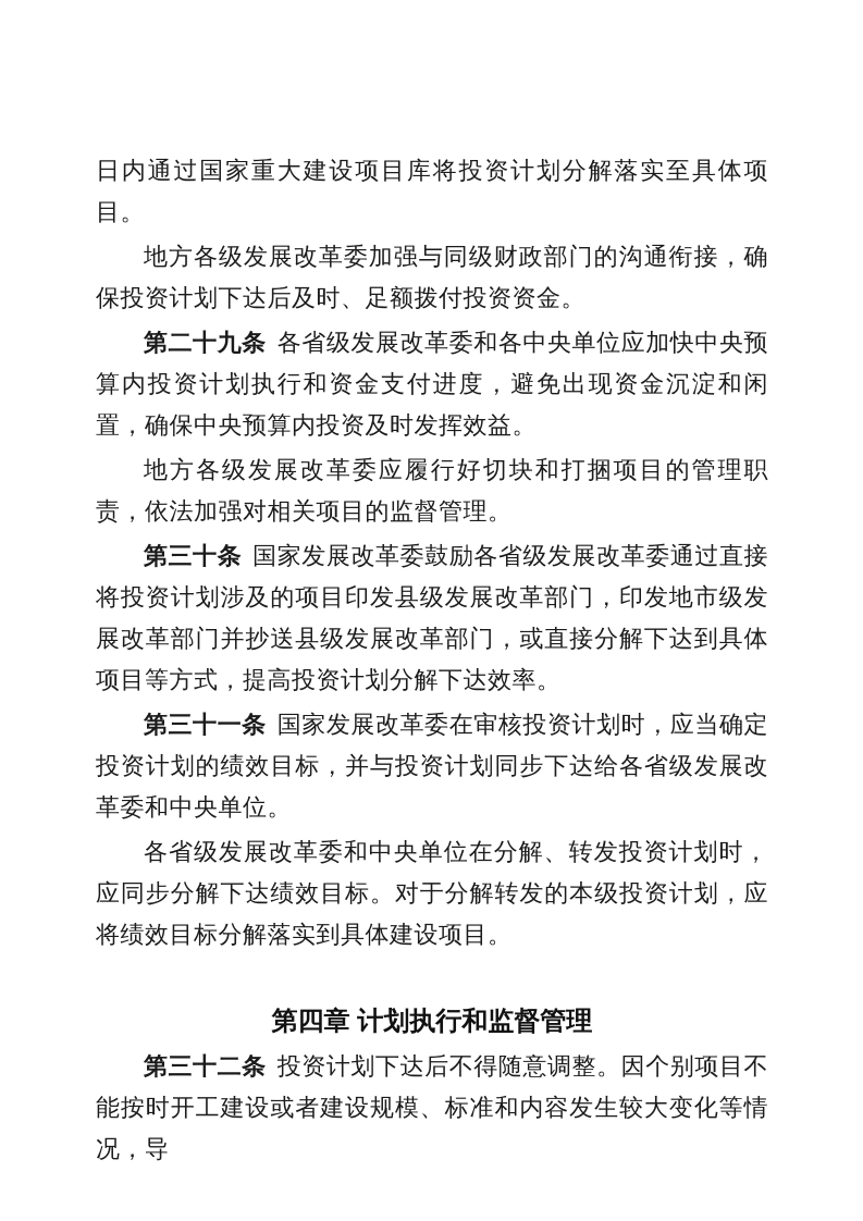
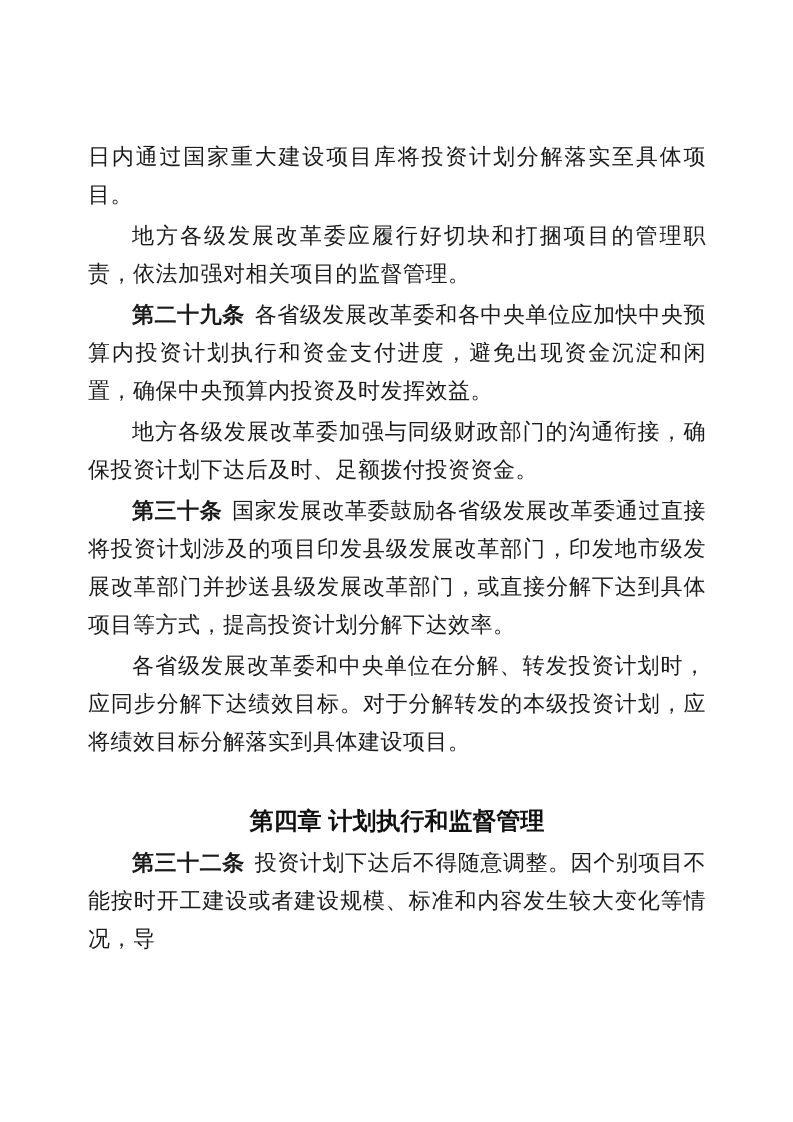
  日内通过国家重大建设项目库将投资计划分解落实至具体项目。
- 地方各级发展改革委加强与同级财政部门的沟通衔接，确保投资计划下达后及时、足额拨付投资资金。
+ 地方各级发展改革委应履行好切块和打捆项目的管理职责，依法加强对相关项目的监督管理。
  第二十九条 各省级发展改革委和各中央单位应加快中央预算内投资计划执行和资金支付进度，避免出现资金沉淀和闲置，确保中央预算内投资及时发挥效益。
- 地方各级发展改革委应履行好切块和打捆项目的管理职责，依法加强对相关项目的监督管理。
+ 地方各级发展改革委加强与同级财政部门的沟通衔接，确保投资计划下达后及时、足额拨付投资资金。
  第三十条 国家发展改革委鼓励各省级发展改革委通过直接将投资计划涉及的项目印发县级发展改革部门，印发地市级发展改革部门并抄送县级发展改革部门，或直接分解下达到具体项目等方式，提高投资计划分解下达效率。
- 第三十一条 国家发展改革委在审核投资计划时，应当确定投资计划的绩效目标，并与投资计划同步下达给各省级发展改革委和中央单位。
  各省级发展改革委和中央单位在分解、转发投资计划时，应同步分解下达绩效目标。对于分解转发的本级投资计划，应将绩效目标分解落实到具体建设项目。
  第四章 计划执行和监督管理
  第三十二条 投资计划下达后不得随意调整。因个别项目不能按时开工建设或者建设规模、标准和内容发生较大变化等情况，导
